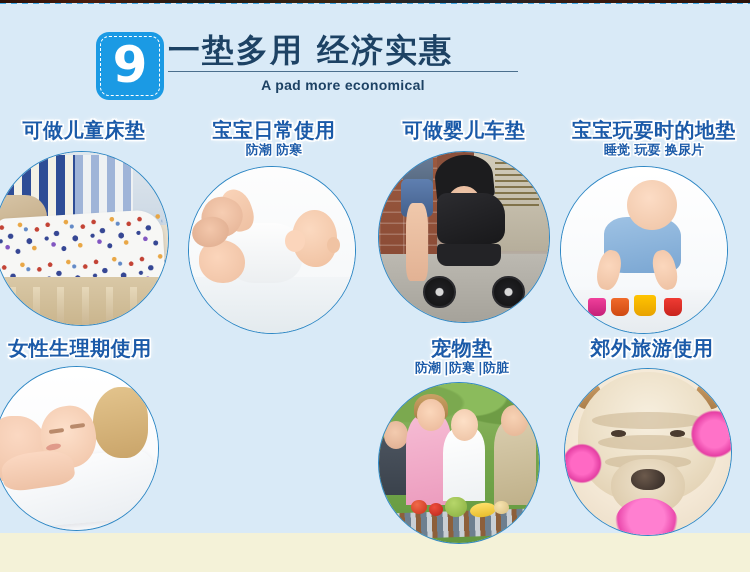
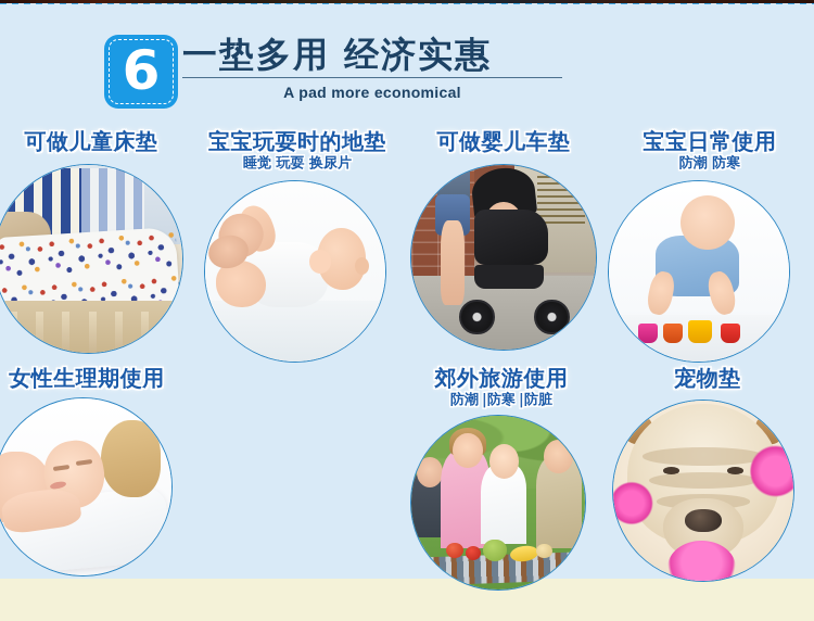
- 9
+ 6
  一垫多用 经济实惠
  A pad more economical
  可做儿童床垫
- 宝宝日常使用
+ 宝宝玩耍时的地垫
- 防潮 防寒
+ 睡觉 玩耍 换尿片
  可做婴儿车垫
- 宝宝玩耍时的地垫
+ 宝宝日常使用
- 睡觉 玩耍 换尿片
+ 防潮 防寒
  女性生理期使用
- 宠物垫
+ 郊外旅游使用
  防潮 |防寒 |防脏
- 郊外旅游使用
+ 宠物垫
